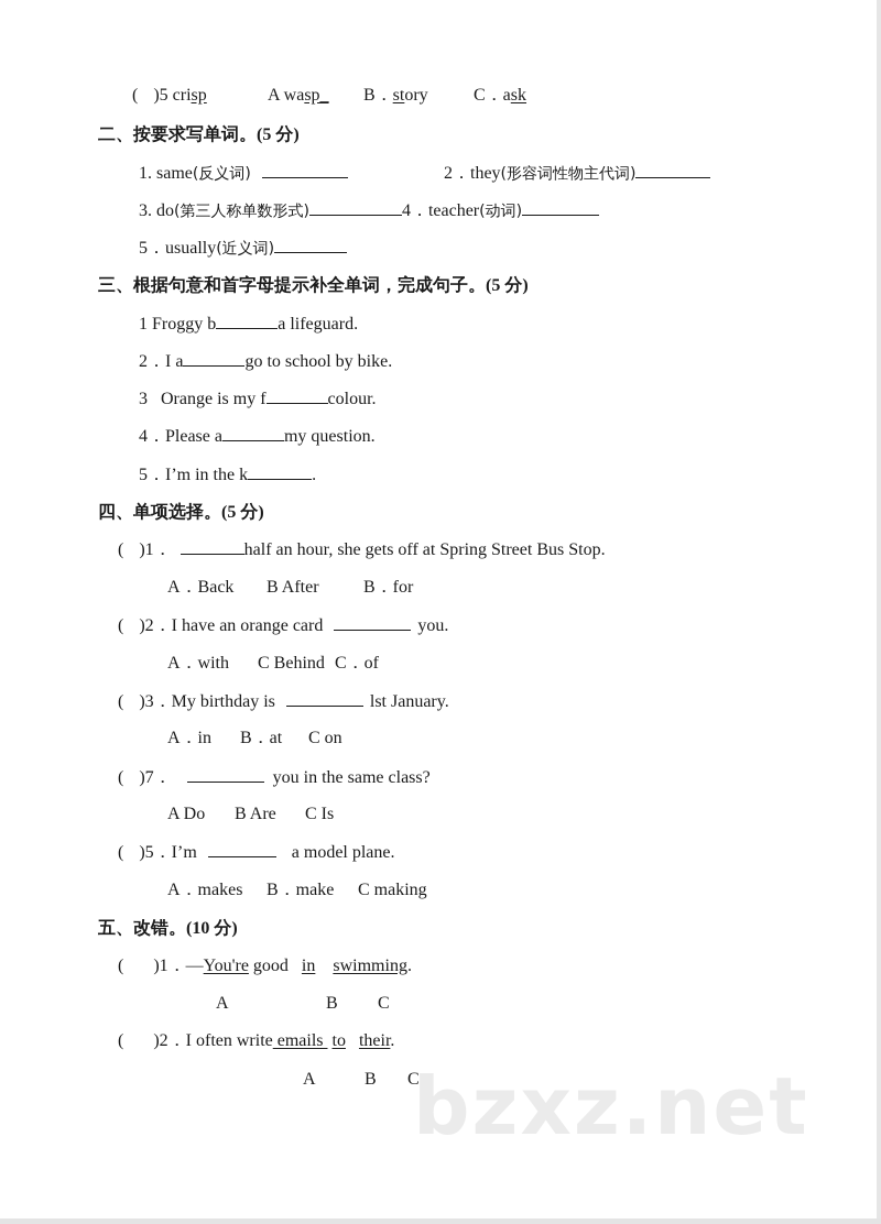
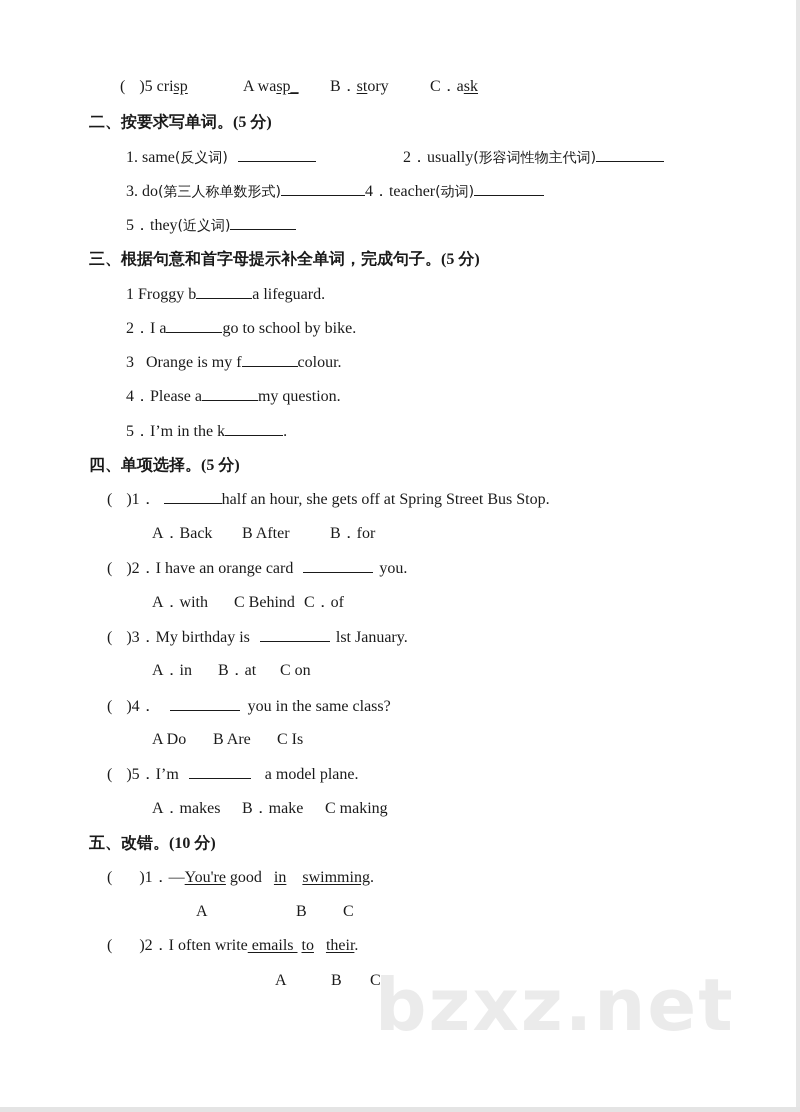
  ( )5 crisp
  A wasp_
  B．story
  C．ask
  二、按要求写单词。(5 分)
  1. same(反义词)
- 2．they(形容词性物主代词)
+ 2．usually(形容词性物主代词)
  3. do(第三人称单数形式) 4．teacher(动词)
- 5．usually(近义词)
+ 5．they(近义词)
  三、根据句意和首字母提示补全单词，完成句子。(5 分)
  1 Froggy b a lifeguard.
  2．I a go to school by bike.
  3 Orange is my f colour.
  4．Please a my question.
  5．I’m in the k .
  四、单项选择。(5 分)
  ( )1． half an hour, she gets off at Spring Street Bus Stop.
  A．Back B After B．for
  ( )2．I have an orange card you.
  A．with C Behind C．of
  ( )3．My birthday is lst January.
  A．in B．at C on
- ( )7． you in the same class?
+ ( )4． you in the same class?
  A Do B Are C Is
  ( )5．I’m a model plane.
  A．makes B．make C making
  五、改错。(10 分)
  ( )1．—You're good in swimming.
  A
  B
  C
  ( )2．I often write emails to their.
  A
  B
  C
  bzxz.net
